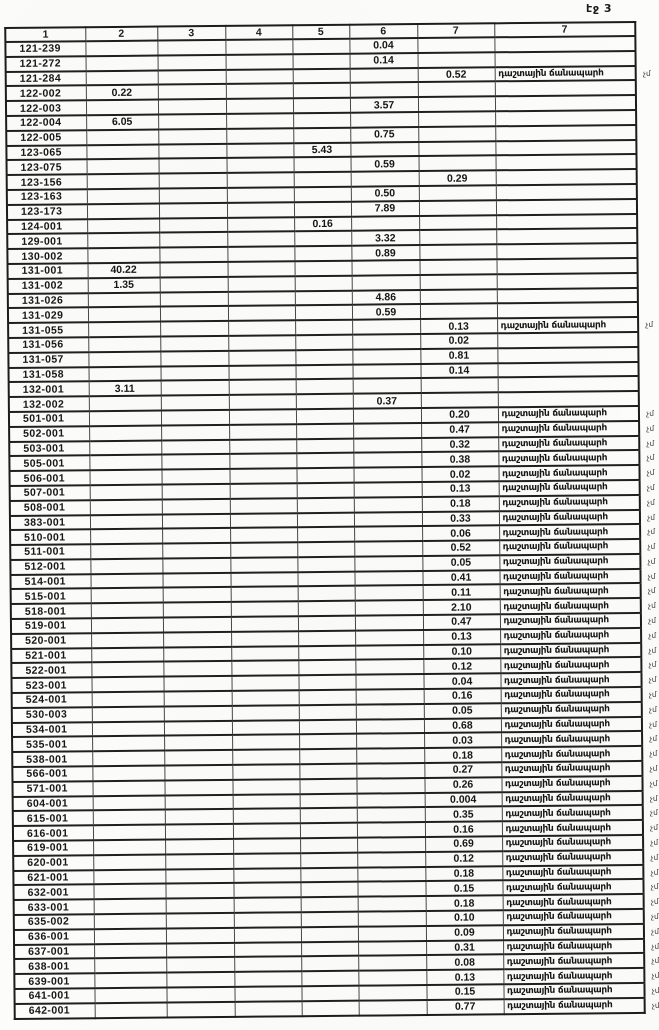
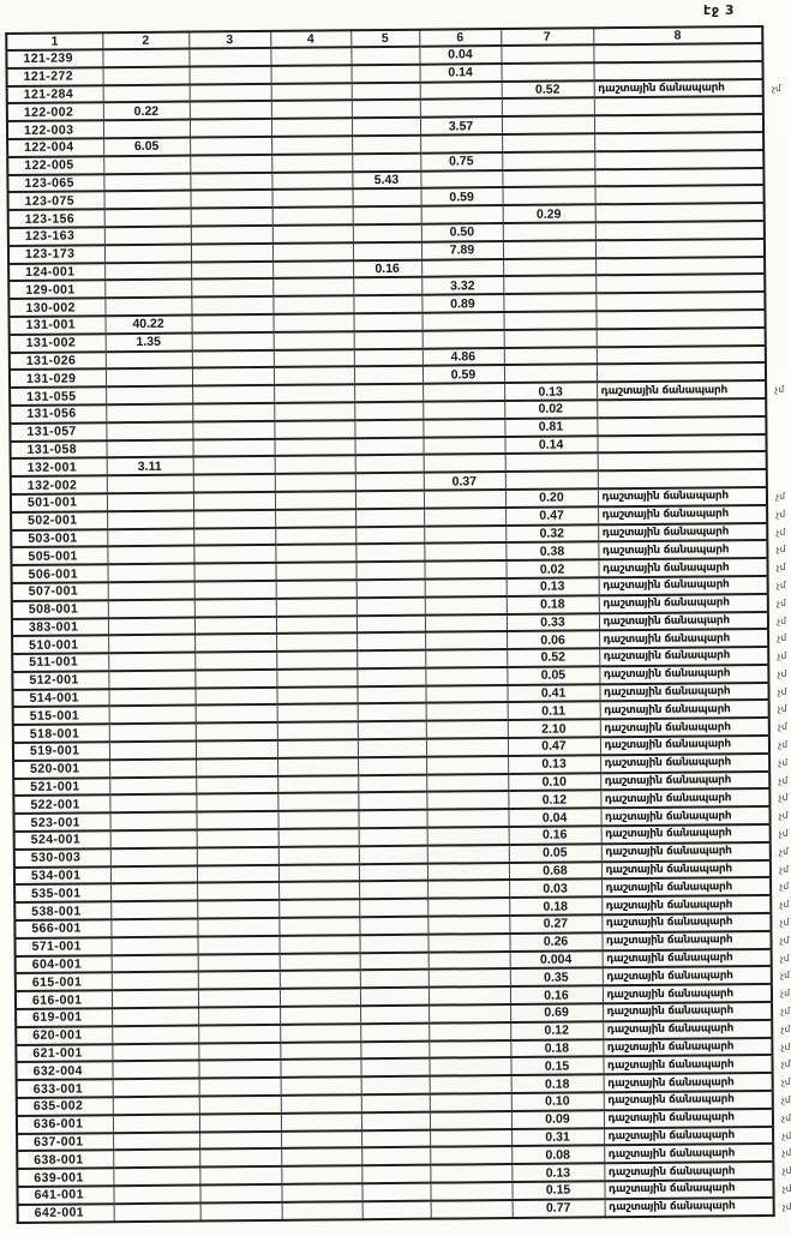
  էջ 3
- 1	2	3	4	5	6	7	7
+ 1	2	3	4	5	6	7	8
  121-239					0.04
  121-272					0.14
  121-284						0.52	դաշտային ճանապարհ չմ
  122-002	0.22
  122-003					3.57
  122-004	6.05
  122-005					0.75
  123-065				5.43
  123-075					0.59
  123-156						0.29
  123-163					0.50
  123-173					7.89
  124-001				0.16
  129-001					3.32
  130-002					0.89
  131-001	40.22
  131-002	1.35
  131-026					4.86
  131-029					0.59
  131-055						0.13	դաշտային ճանապարհ չմ
  131-056						0.02
  131-057						0.81
  131-058						0.14
  132-001	3.11
  132-002					0.37
  501-001						0.20	դաշտային ճանապարհ չմ
  502-001						0.47	դաշտային ճանապարհ չմ
  503-001						0.32	դաշտային ճանապարհ չմ
  505-001						0.38	դաշտային ճանապարհ չմ
  506-001						0.02	դաշտային ճանապարհ չմ
  507-001						0.13	դաշտային ճանապարհ չմ
  508-001						0.18	դաշտային ճանապարհ չմ
  383-001						0.33	դաշտային ճանապարհ չմ
  510-001						0.06	դաշտային ճանապարհ չմ
  511-001						0.52	դաշտային ճանապարհ չմ
  512-001						0.05	դաշտային ճանապարհ չմ
  514-001						0.41	դաշտային ճանապարհ չմ
  515-001						0.11	դաշտային ճանապարհ չմ
  518-001						2.10	դաշտային ճանապարհ չմ
  519-001						0.47	դաշտային ճանապարհ չմ
  520-001						0.13	դաշտային ճանապարհ չմ
  521-001						0.10	դաշտային ճանապարհ չմ
  522-001						0.12	դաշտային ճանապարհ չմ
  523-001						0.04	դաշտային ճանապարհ չմ
  524-001						0.16	դաշտային ճանապարհ չմ
  530-003						0.05	դաշտային ճանապարհ չմ
  534-001						0.68	դաշտային ճանապարհ չմ
  535-001						0.03	դաշտային ճանապարհ չմ
  538-001						0.18	դաշտային ճանապարհ չմ
  566-001						0.27	դաշտային ճանապարհ չմ
  571-001						0.26	դաշտային ճանապարհ չմ
  604-001						0.004	դաշտային ճանապարհ չմ
  615-001						0.35	դաշտային ճանապարհ չմ
  616-001						0.16	դաշտային ճանապարհ չմ
  619-001						0.69	դաշտային ճանապարհ չմ
  620-001						0.12	դաշտային ճանապարհ չմ
  621-001						0.18	դաշտային ճանապարհ չմ
- 632-001						0.15	դաշտային ճանապարհ չմ
+ 632-004						0.15	դաշտային ճանապարհ չմ
  633-001						0.18	դաշտային ճանապարհ չմ
  635-002						0.10	դաշտային ճանապարհ չմ
  636-001						0.09	դաշտային ճանապարհ չմ
  637-001						0.31	դաշտային ճանապարհ չմ
  638-001						0.08	դաշտային ճանապարհ չմ
  639-001						0.13	դաշտային ճանապարհ չմ
  641-001						0.15	դաշտային ճանապարհ չմ
  642-001						0.77	դաշտային ճանապարհ չմ
